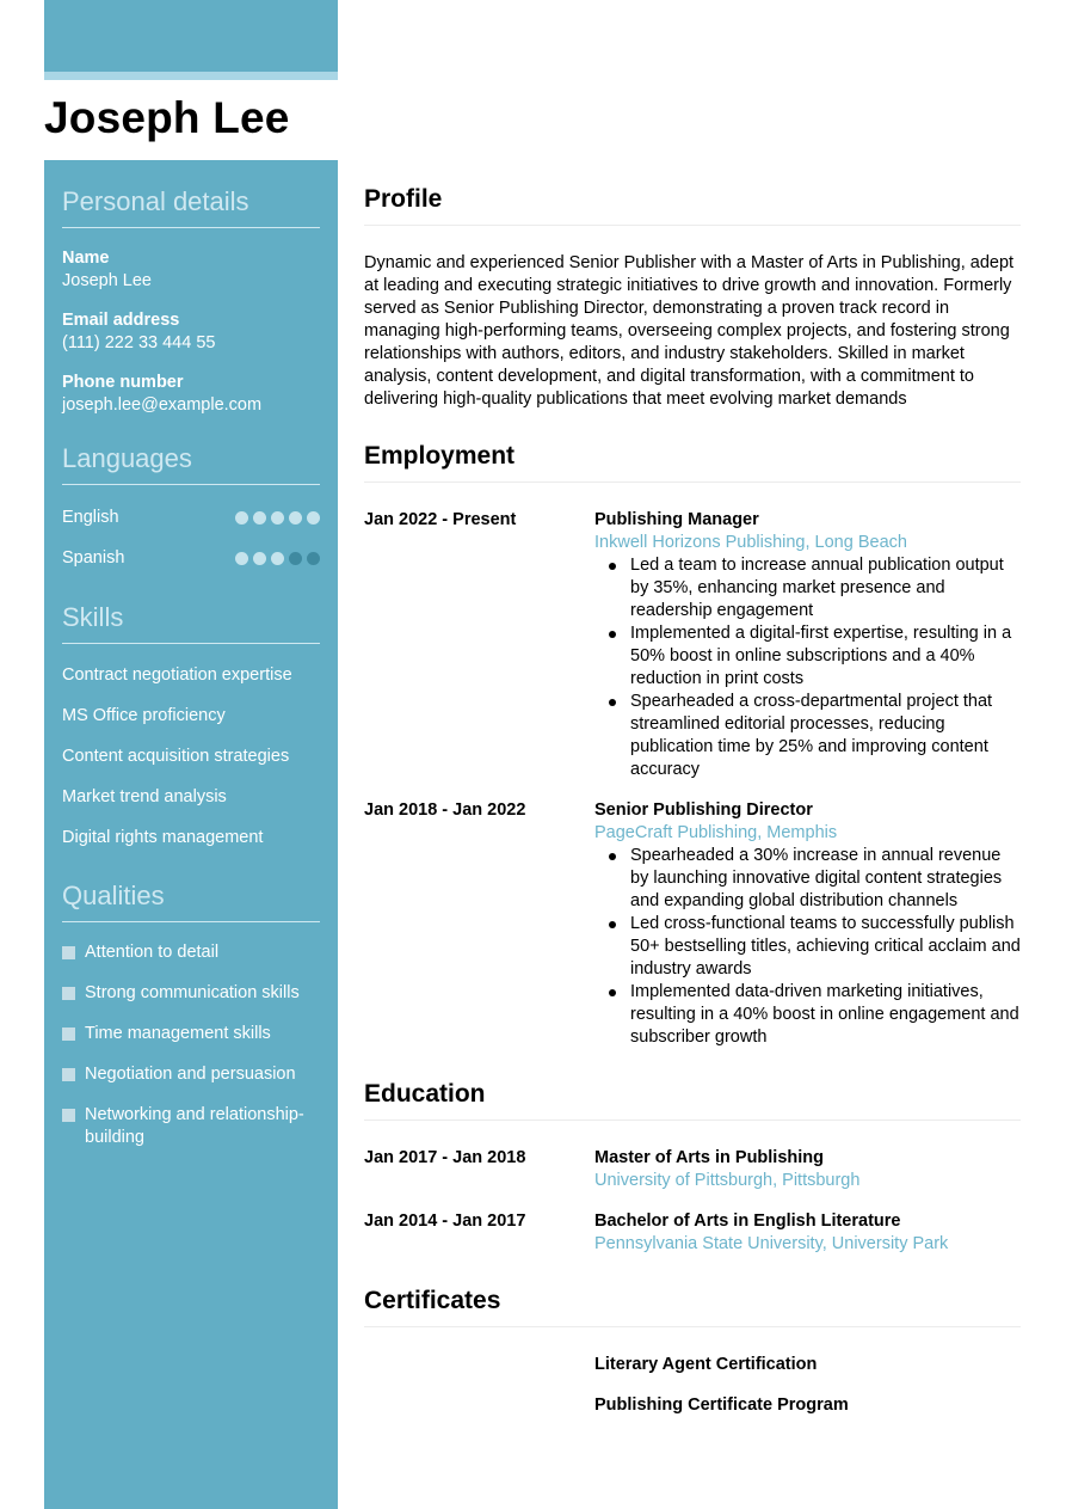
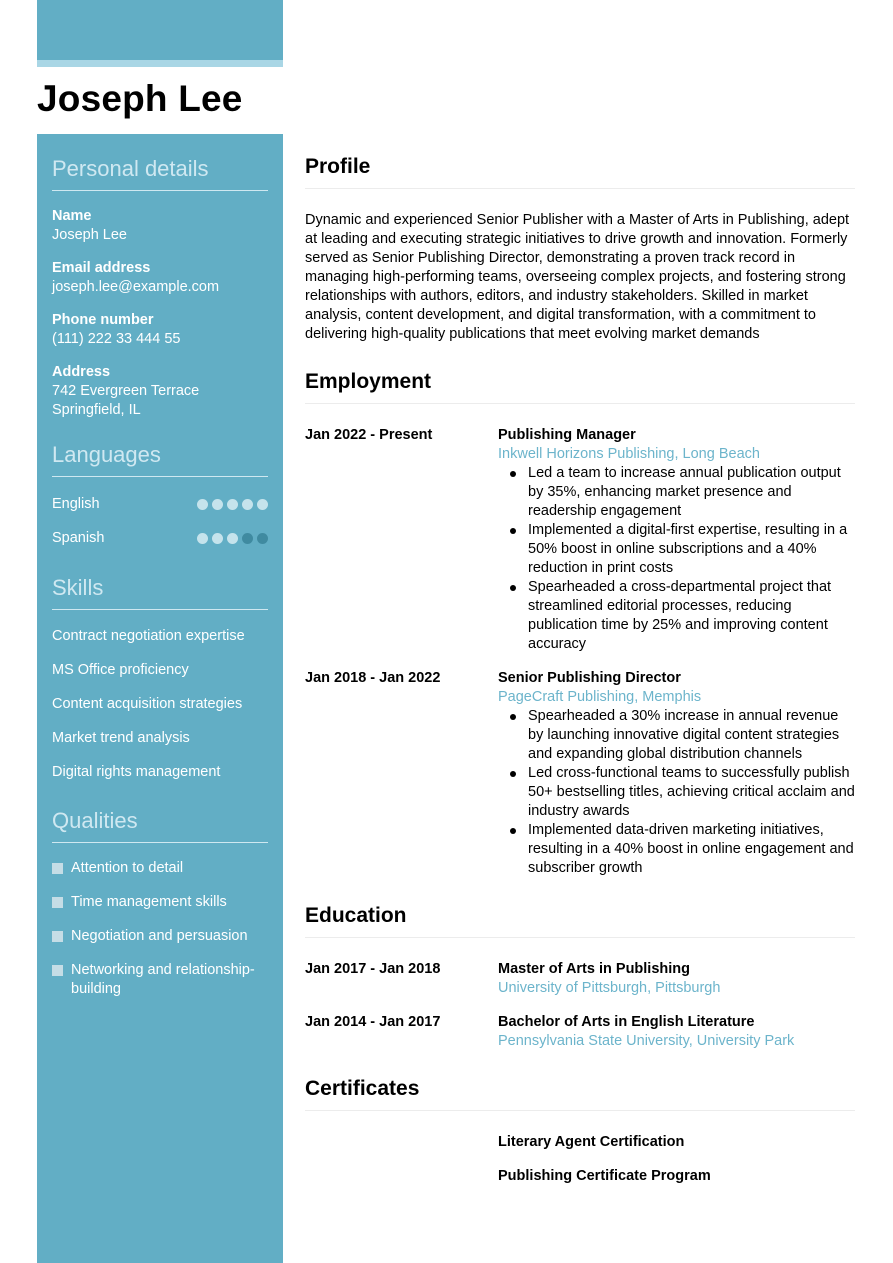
  Joseph Lee
  Personal details
  Name
  Joseph Lee
  Email address
- (111) 222 33 444 55
+ joseph.lee@example.com
  Phone number
- joseph.lee@example.com
+ (111) 222 33 444 55
+ Address
+ 742 Evergreen Terrace
+ Springfield, IL
  Languages
  English
  Spanish
  Skills
  Contract negotiation expertise
  MS Office proficiency
  Content acquisition strategies
  Market trend analysis
  Digital rights management
  Qualities
  Attention to detail
- Strong communication skills
  Time management skills
  Negotiation and persuasion
  Networking and relationship-building
  Profile
  Dynamic and experienced Senior Publisher with a Master of Arts in Publishing, adept at leading and executing strategic initiatives to drive growth and innovation. Formerly served as Senior Publishing Director, demonstrating a proven track record in managing high-performing teams, overseeing complex projects, and fostering strong relationships with authors, editors, and industry stakeholders. Skilled in market analysis, content development, and digital transformation, with a commitment to delivering high-quality publications that meet evolving market demands
  Employment
  Jan 2022 - Present
  Publishing Manager
  Inkwell Horizons Publishing, Long Beach
  Led a team to increase annual publication output by 35%, enhancing market presence and readership engagement
  Implemented a digital-first expertise, resulting in a 50% boost in online subscriptions and a 40% reduction in print costs
  Spearheaded a cross-departmental project that streamlined editorial processes, reducing publication time by 25% and improving content accuracy
  Jan 2018 - Jan 2022
  Senior Publishing Director
  PageCraft Publishing, Memphis
  Spearheaded a 30% increase in annual revenue by launching innovative digital content strategies and expanding global distribution channels
  Led cross-functional teams to successfully publish 50+ bestselling titles, achieving critical acclaim and industry awards
  Implemented data-driven marketing initiatives, resulting in a 40% boost in online engagement and subscriber growth
  Education
  Jan 2017 - Jan 2018
  Master of Arts in Publishing
  University of Pittsburgh, Pittsburgh
  Jan 2014 - Jan 2017
  Bachelor of Arts in English Literature
  Pennsylvania State University, University Park
  Certificates
  Literary Agent Certification
  Publishing Certificate Program
